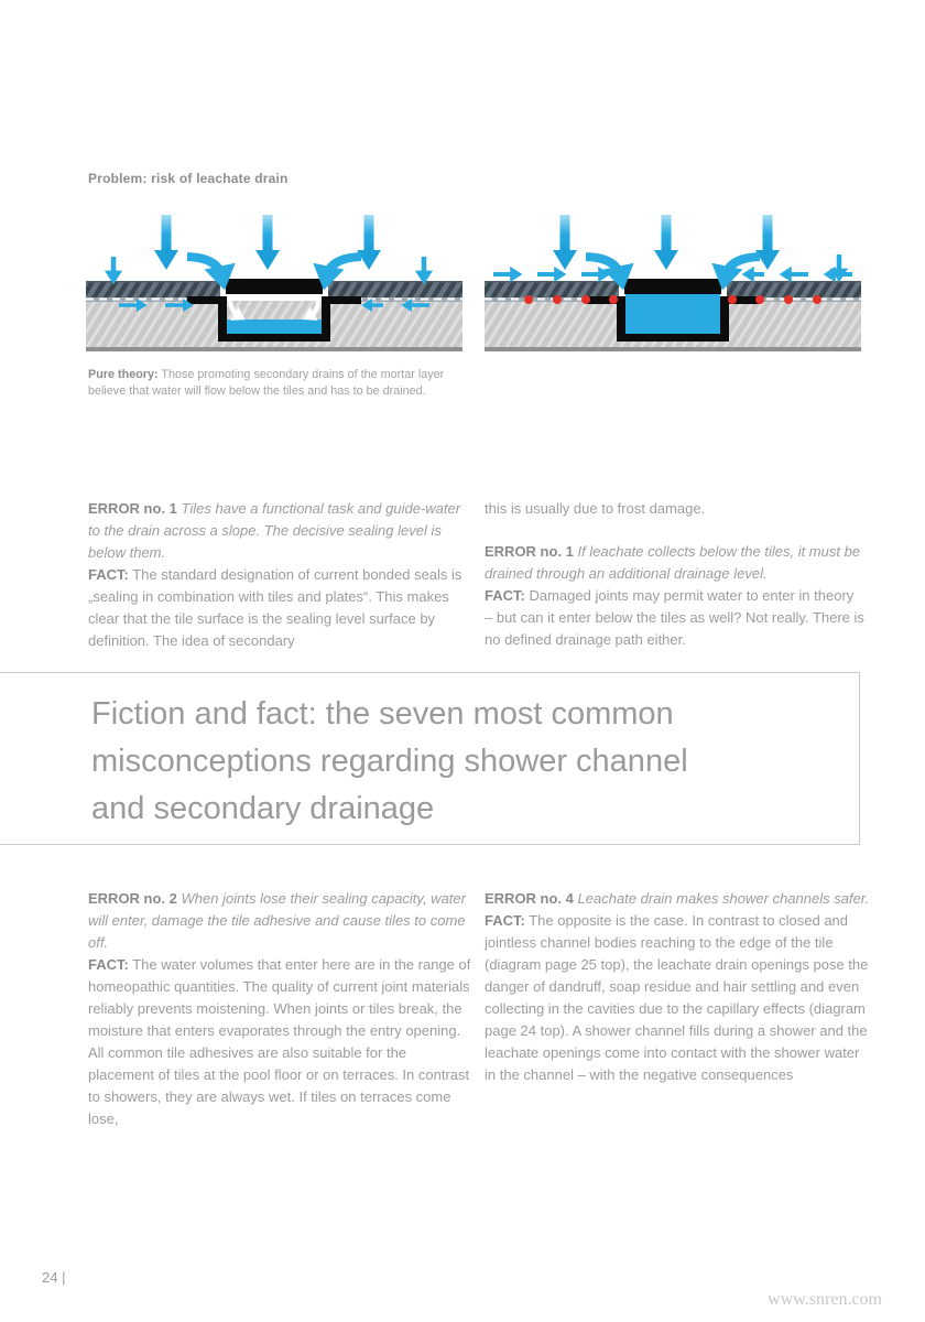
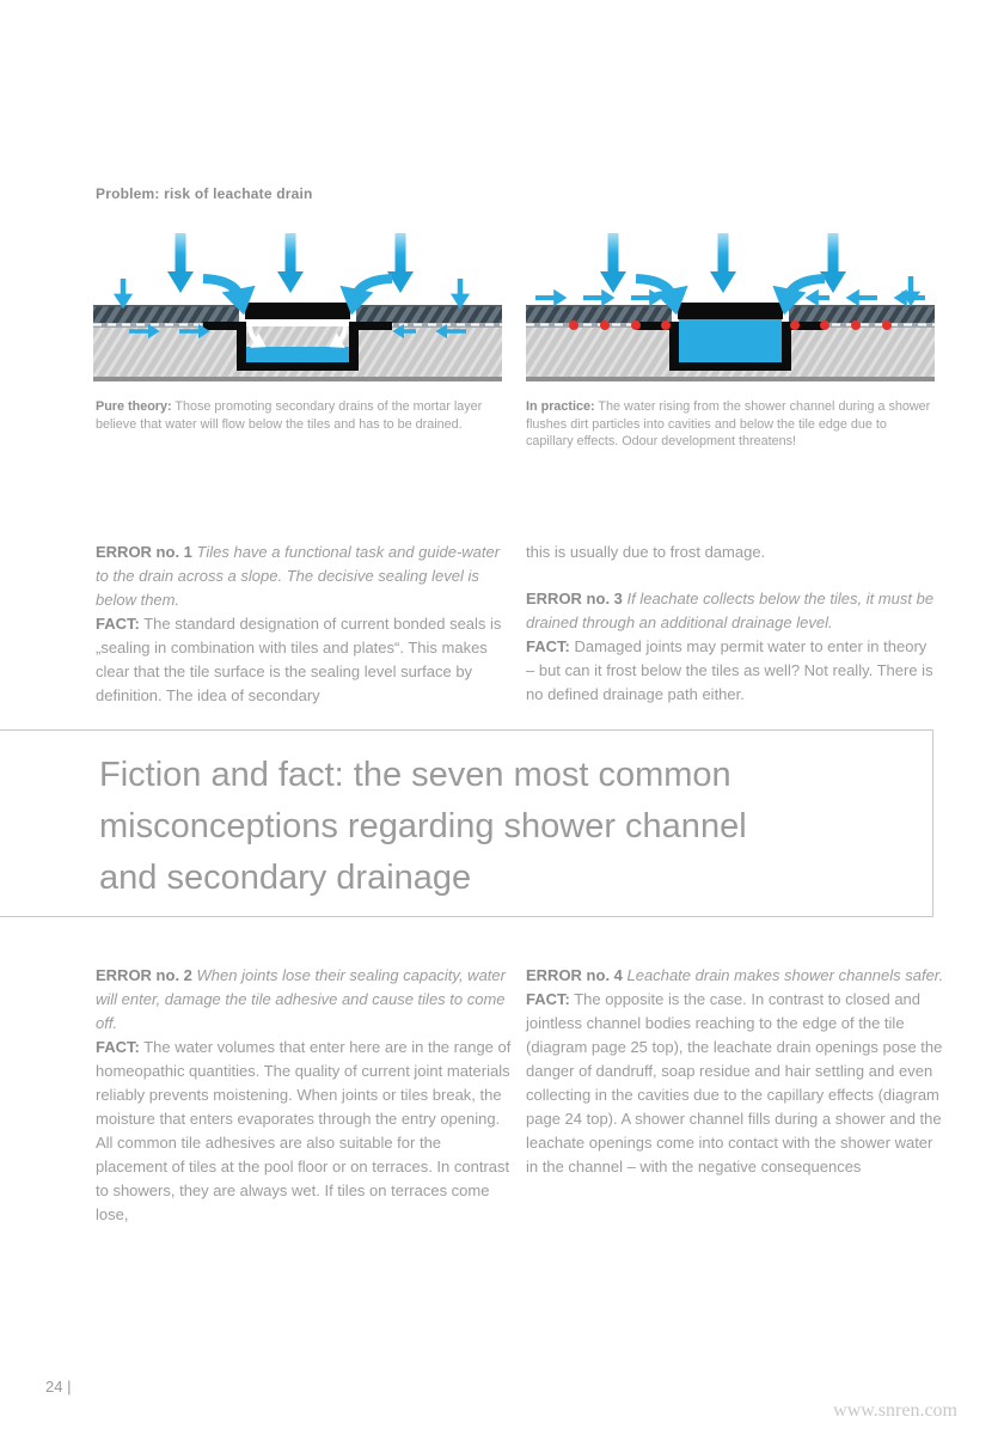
  Problem: risk of leachate drain
  Pure theory: Those promoting secondary drains of the mortar layer believe that water will flow below the tiles and has to be drained.
+ In practice: The water rising from the shower channel during a shower flushes dirt particles into cavities and below the tile edge due to capillary effects. Odour development threatens!
  ERROR no. 1 Tiles have a functional task and guide-water to the drain across a slope. The decisive sealing level is below them.
  FACT: The standard designation of current bonded seals is „sealing in combination with tiles and plates“. This makes clear that the tile surface is the sealing level surface by definition. The idea of secondary
  this is usually due to frost damage.
- ERROR no. 1 If leachate collects below the tiles, it must be drained through an additional drainage level.
+ ERROR no. 3 If leachate collects below the tiles, it must be drained through an additional drainage level.
- FACT: Damaged joints may permit water to enter in theory – but can it enter below the tiles as well? Not really. There is no defined drainage path either.
+ FACT: Damaged joints may permit water to enter in theory – but can it frost below the tiles as well? Not really. There is no defined drainage path either.
  Fiction and fact: the seven most common
  misconceptions regarding shower channel
  and secondary drainage
  ERROR no. 2 When joints lose their sealing capacity, water will enter, damage the tile adhesive and cause tiles to come off.
  FACT: The water volumes that enter here are in the range of homeopathic quantities. The quality of current joint materials reliably prevents moistening. When joints or tiles break, the moisture that enters evaporates through the entry opening. All common tile adhesives are also suitable for the placement of tiles at the pool floor or on terraces. In contrast to showers, they are always wet. If tiles on terraces come lose,
  ERROR no. 4 Leachate drain makes shower channels safer.
  FACT: The opposite is the case. In contrast to closed and jointless channel bodies reaching to the edge of the tile (diagram page 25 top), the leachate drain openings pose the danger of dandruff, soap residue and hair settling and even collecting in the cavities due to the capillary effects (diagram page 24 top). A shower channel fills during a shower and the leachate openings come into contact with the shower water in the channel – with the negative consequences
  24 |
  www.snren.com
